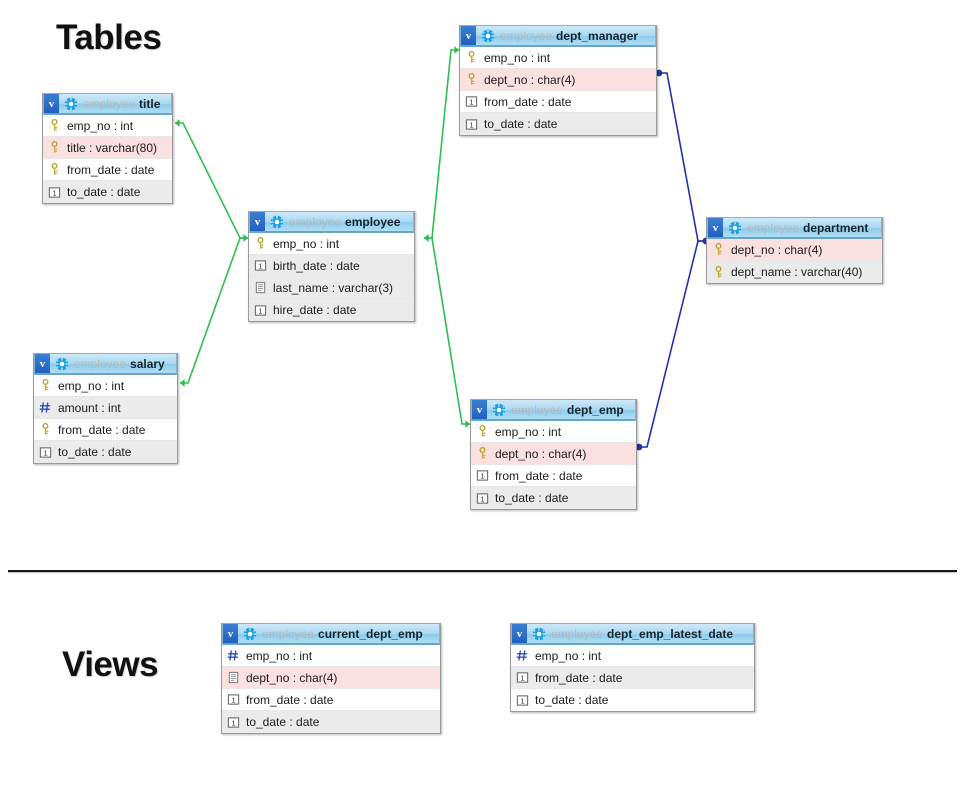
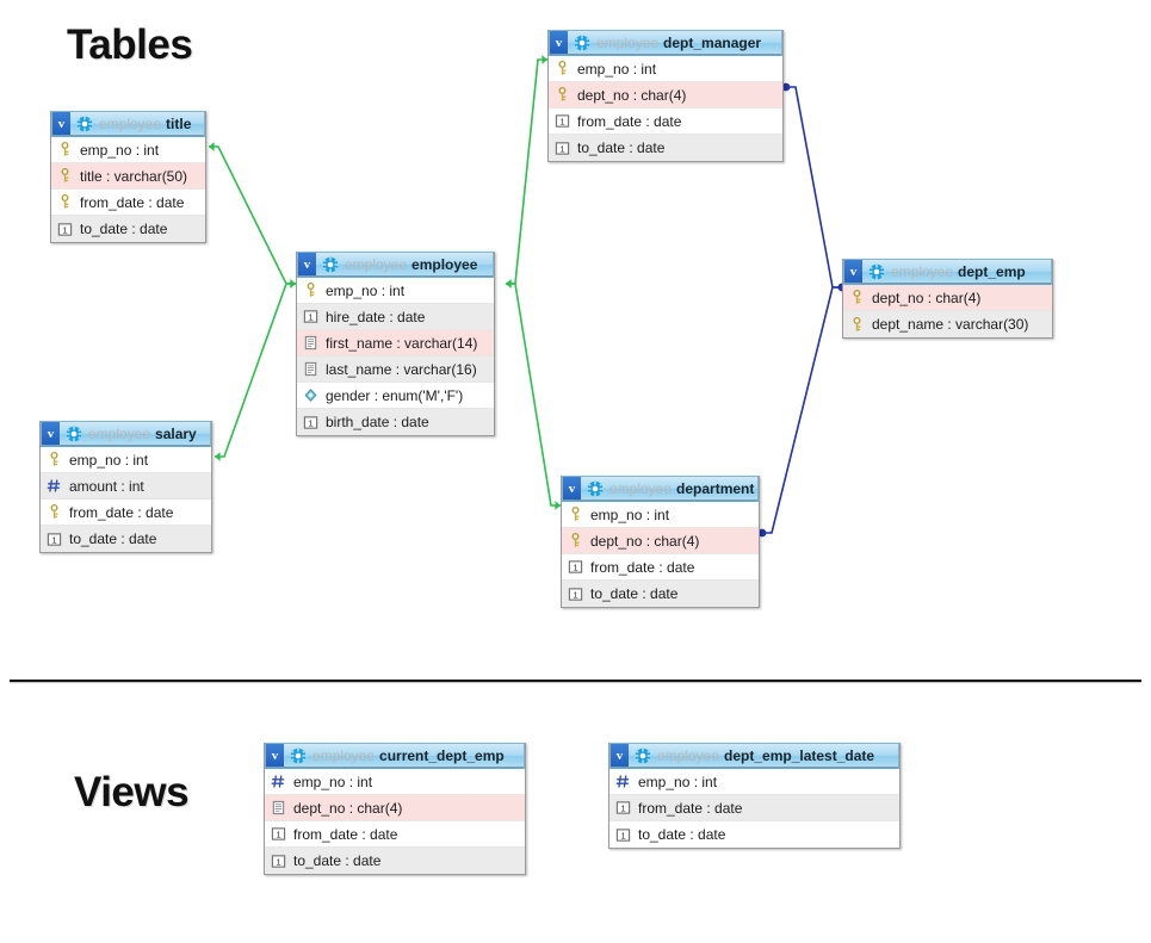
  Tables
  Views
  v
  employee
  title
  emp_no : int
- title : varchar(80)
+ title : varchar(50)
  from_date : date
  1
  to_date : date
  v
  employee
  dept_manager
  emp_no : int
  dept_no : char(4)
  1
  from_date : date
  1
  to_date : date
  v
  employee
  employee
  emp_no : int
  1
- birth_date : date
+ hire_date : date
+ first_name : varchar(14)
- last_name : varchar(3)
+ last_name : varchar(16)
+ gender : enum('M','F')
  1
- hire_date : date
+ birth_date : date
  v
  employee
- department
+ dept_emp
  dept_no : char(4)
- dept_name : varchar(40)
+ dept_name : varchar(30)
  v
  employee
  salary
  emp_no : int
  amount : int
  from_date : date
  1
  to_date : date
  v
  employee
- dept_emp
+ department
  emp_no : int
  dept_no : char(4)
  1
  from_date : date
  1
  to_date : date
  v
  employee
  current_dept_emp
  emp_no : int
  dept_no : char(4)
  1
  from_date : date
  1
  to_date : date
  v
  employee
  dept_emp_latest_date
  emp_no : int
  1
  from_date : date
  1
  to_date : date
